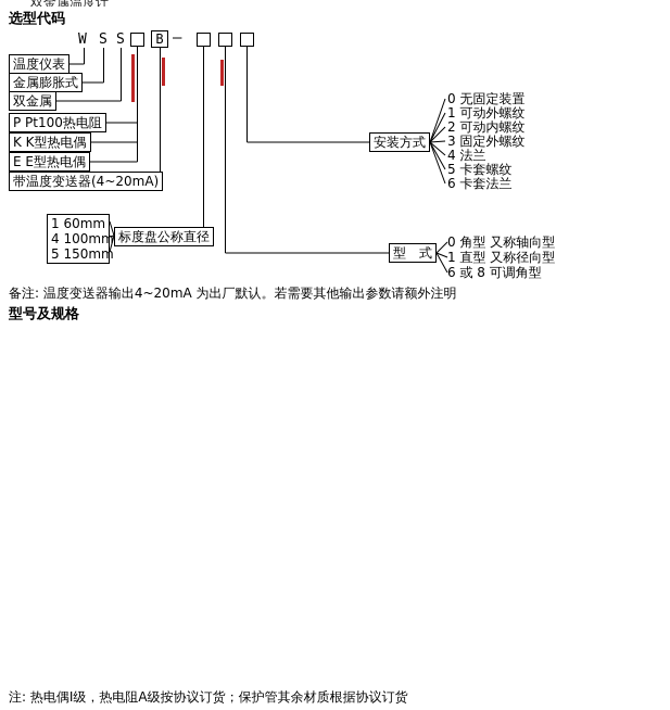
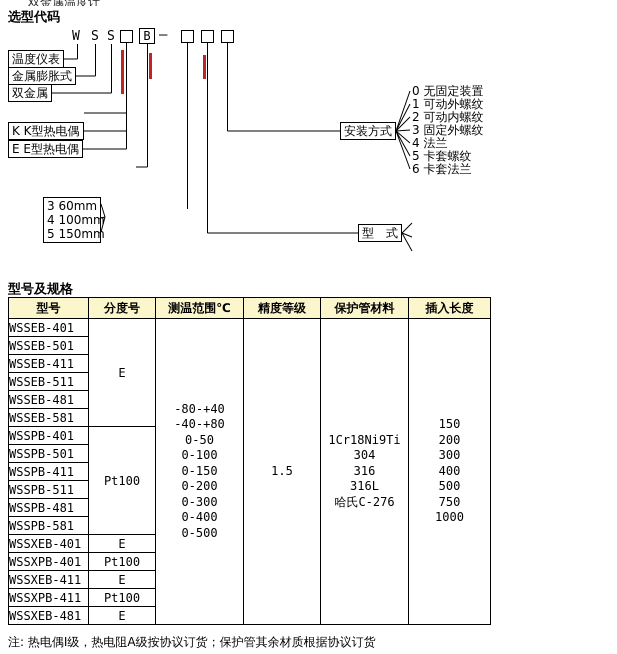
  双金属温度计
  选型代码
  W
  S
  S
  B
  —
  温度仪表
  金属膨胀式
  双金属
- P Pt100热电阻
  K K型热电偶
  E E型热电偶
- 带温度变送器(4~20mA)
- 1 60mm
+ 3 60mm
  4 100mm
  5 150mm
- 标度盘公称直径
  安装方式
  0 无固定装置
  1 可动外螺纹
  2 可动内螺纹
  3 固定外螺纹
  4 法兰
  5 卡套螺纹
  6 卡套法兰
  型 式
- 0 角型 又称轴向型
- 1 直型 又称径向型
- 6 或 8 可调角型
- 备注: 温度变送器输出4~20mA 为出厂默认。若需要其他输出参数请额外注明
  型号及规格
+ 型号	分度号	测温范围℃	精度等级	保护管材料	插入长度
+ WSSEB-401	E	-80-+40 -40-+80 0-50 0-100 0-150 0-200 0-300 0-400 0-500	1.5	1Cr18Ni9Ti 304 316 316L 哈氏C-276	150 200 300 400 500 750 1000
+ WSSEB-501
+ WSSEB-411
+ WSSEB-511
+ WSSEB-481
+ WSSEB-581
+ WSSPB-401	Pt100
+ WSSPB-501
+ WSSPB-411
+ WSSPB-511
+ WSSPB-481
+ WSSPB-581
+ WSSXEB-401	E
+ WSSXPB-401	Pt100
+ WSSXEB-411	E
+ WSSXPB-411	Pt100
+ WSSXEB-481	E
  注: 热电偶I级，热电阻A级按协议订货；保护管其余材质根据协议订货
